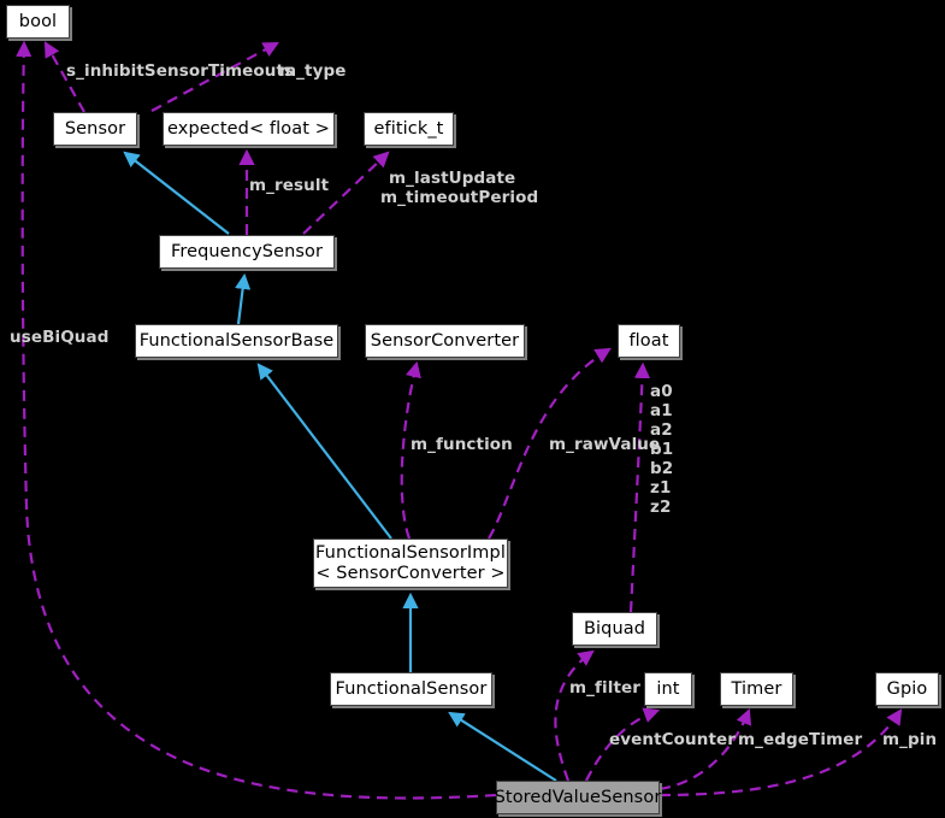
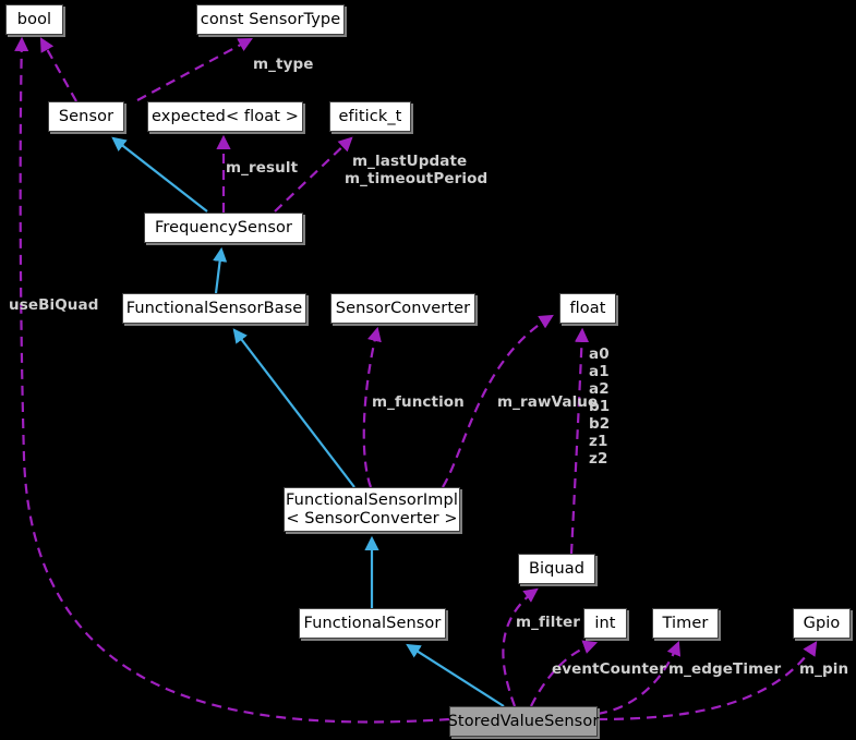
  bool
+ const SensorType
  Sensor
  expected< float >
  efitick_t
  FrequencySensor
  FunctionalSensorBase
  SensorConverter
  float
  FunctionalSensorImpl
  < SensorConverter >
  Biquad
  FunctionalSensor
  int
  Timer
  Gpio
  StoredValueSensor
- s_inhibitSensorTimeouts
  m_type
  m_result
  m_lastUpdate
  m_timeoutPeriod
  useBiQuad
  m_function
  m_rawValue
  a0
  a1
  a2
  b1
  b2
  z1
  z2
  m_filter
  eventCounter
  m_edgeTimer
  m_pin
